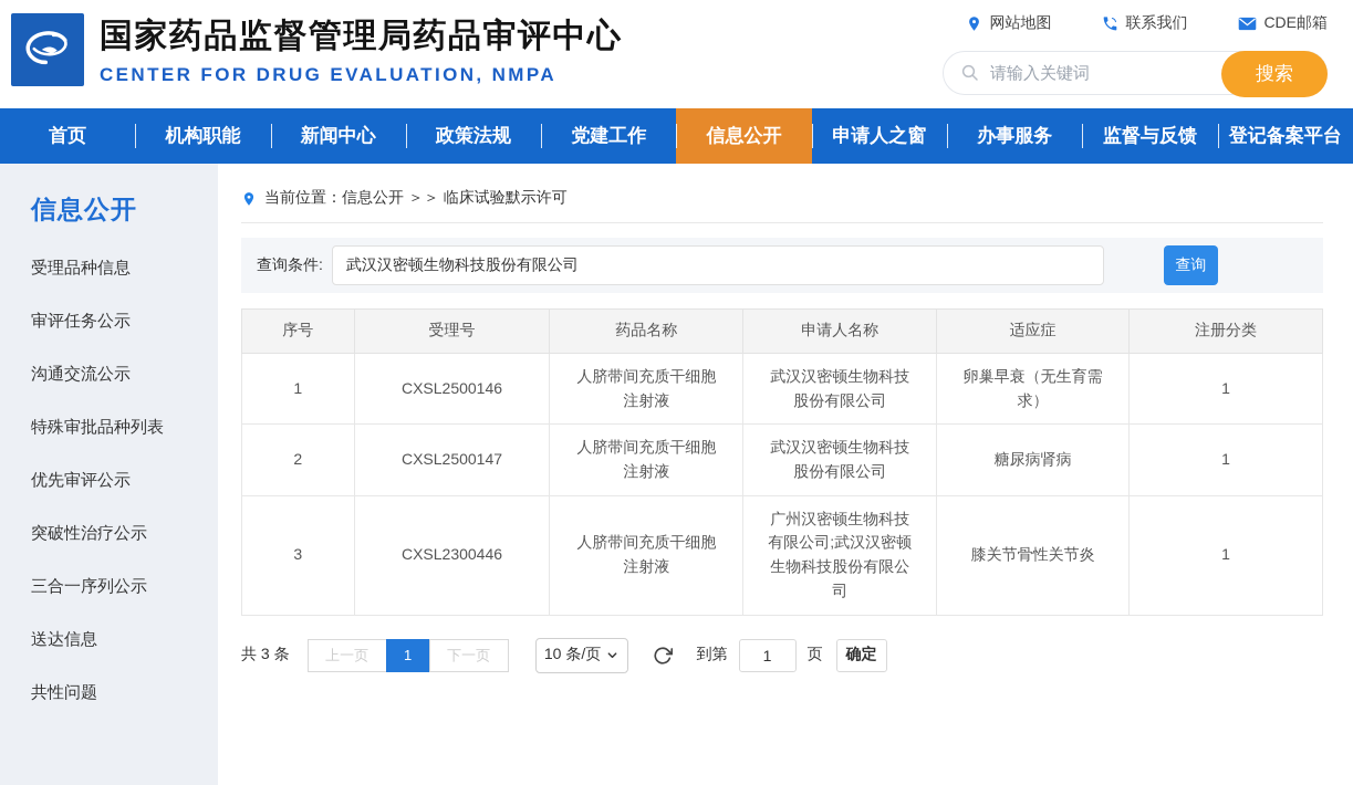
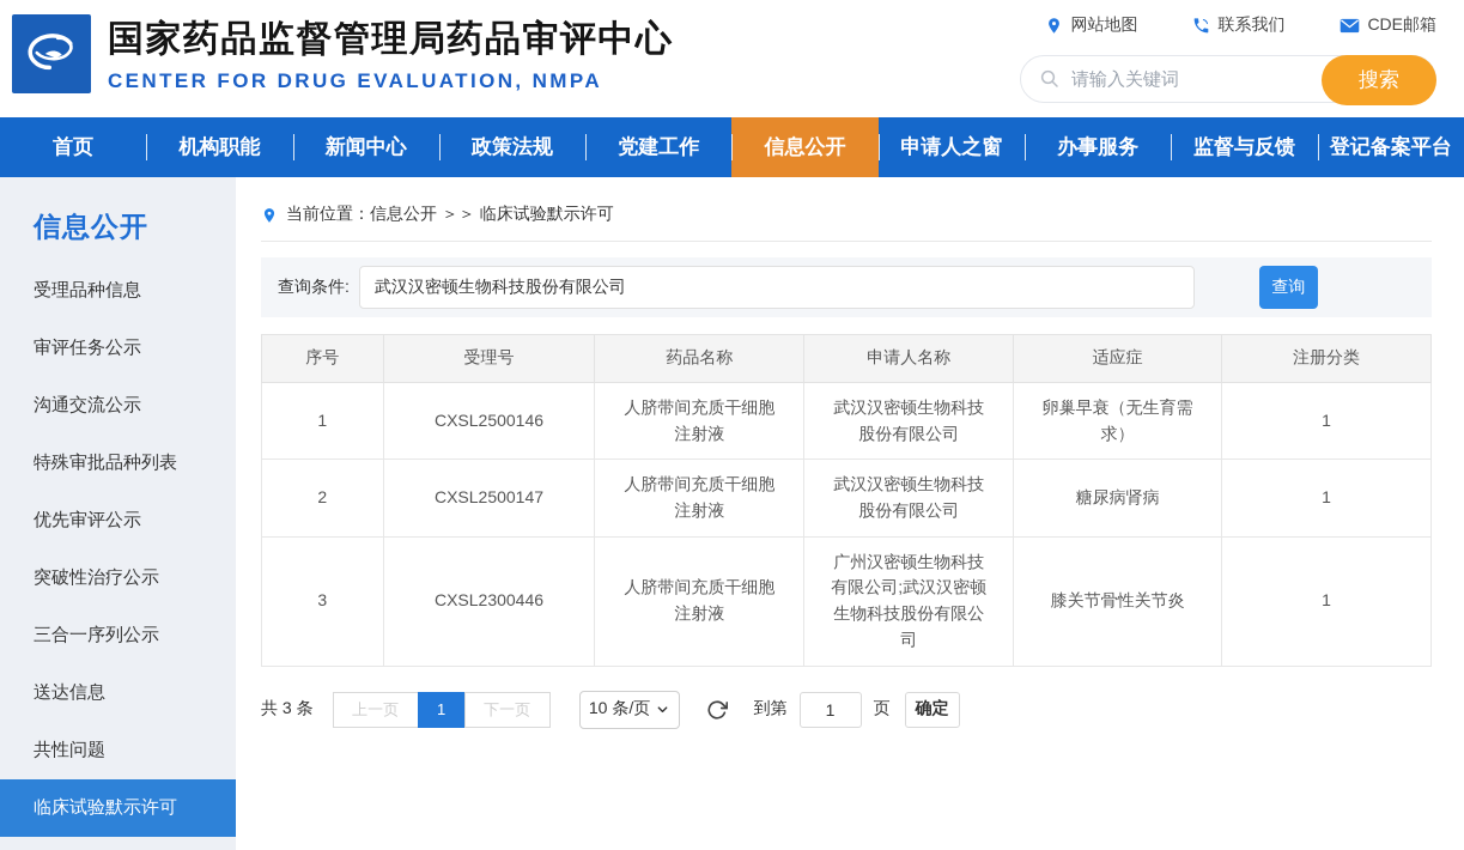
  国家药品监督管理局药品审评中心
  CENTER FOR DRUG EVALUATION, NMPA
  网站地图
  联系我们
  CDE邮箱
  请输入关键词
  搜索
  首页
  机构职能
  新闻中心
  政策法规
  党建工作
  信息公开
  申请人之窗
  办事服务
  监督与反馈
  登记备案平台
  信息公开
  受理品种信息
  审评任务公示
  沟通交流公示
  特殊审批品种列表
  优先审评公示
  突破性治疗公示
  三合一序列公示
  送达信息
  共性问题
+ 临床试验默示许可
  当前位置：信息公开 ＞＞ 临床试验默示许可
  查询条件:
  武汉汉密顿生物科技股份有限公司
  查询
  序号	受理号	药品名称	申请人名称	适应症	注册分类
  1	CXSL2500146	人脐带间充质干细胞注射液	武汉汉密顿生物科技股份有限公司	卵巢早衰（无生育需求）	1
  2	CXSL2500147	人脐带间充质干细胞注射液	武汉汉密顿生物科技股份有限公司	糖尿病肾病	1
  3	CXSL2300446	人脐带间充质干细胞注射液	广州汉密顿生物科技有限公司;武汉汉密顿生物科技股份有限公司	膝关节骨性关节炎	1
  共 3 条
  上一页
  1
  下一页
  10 条/页
  到第
  1
  页
  确定
